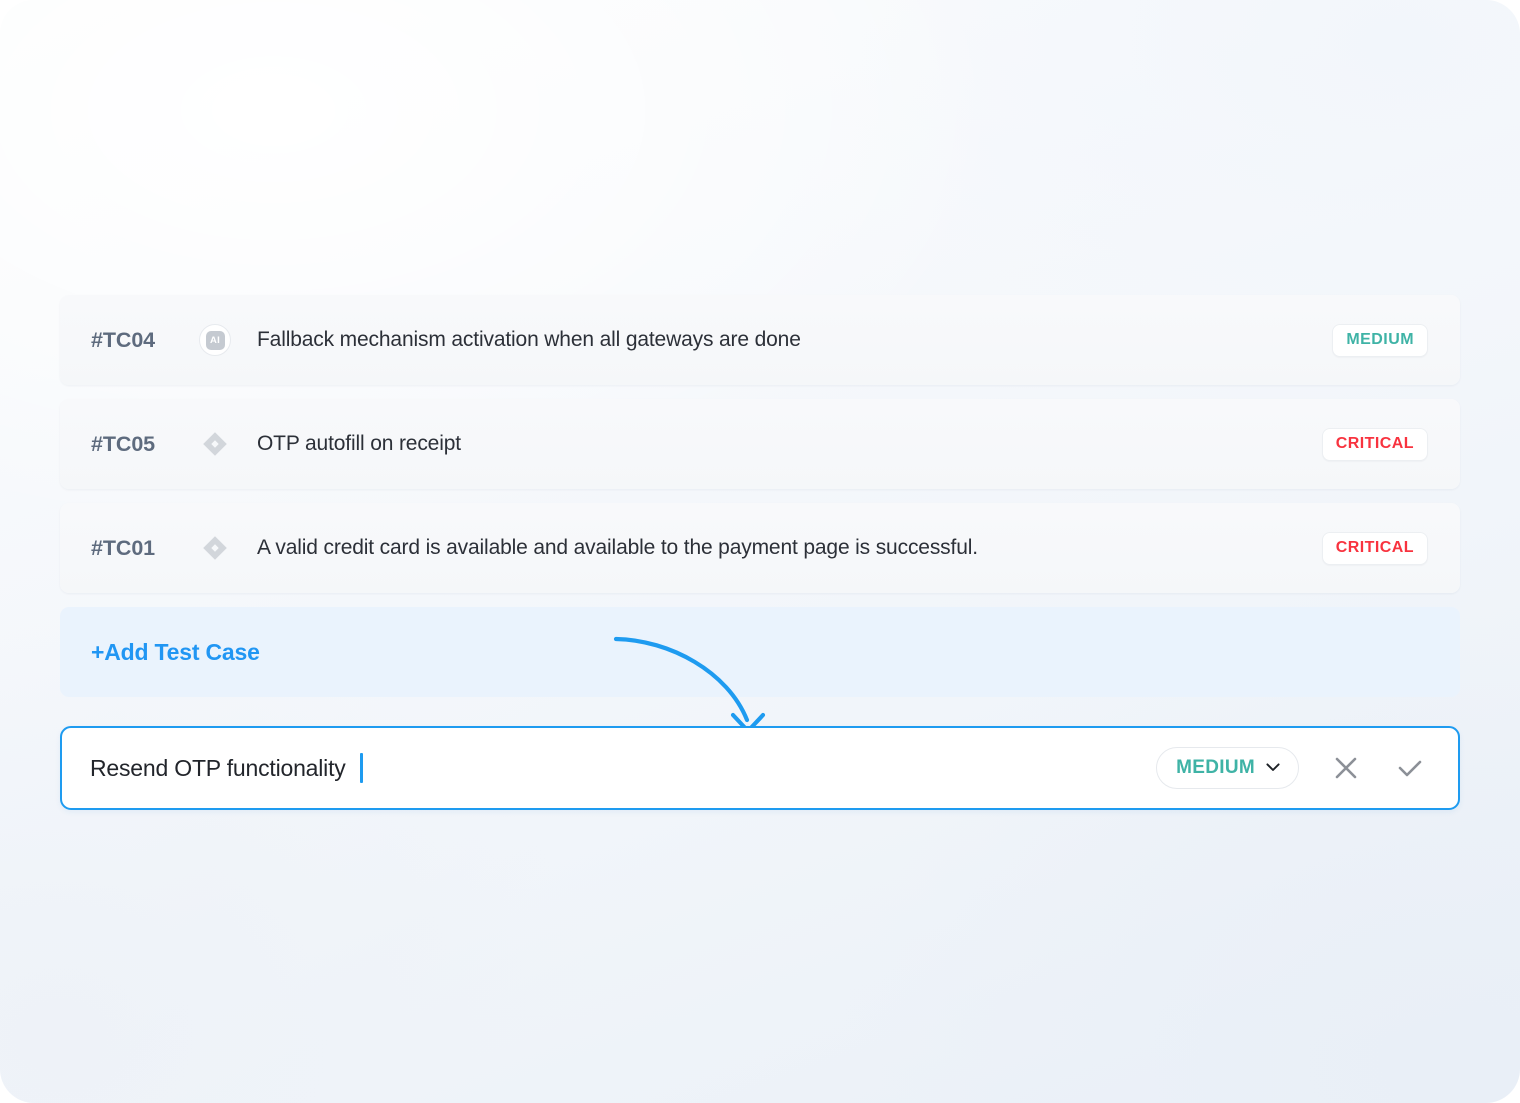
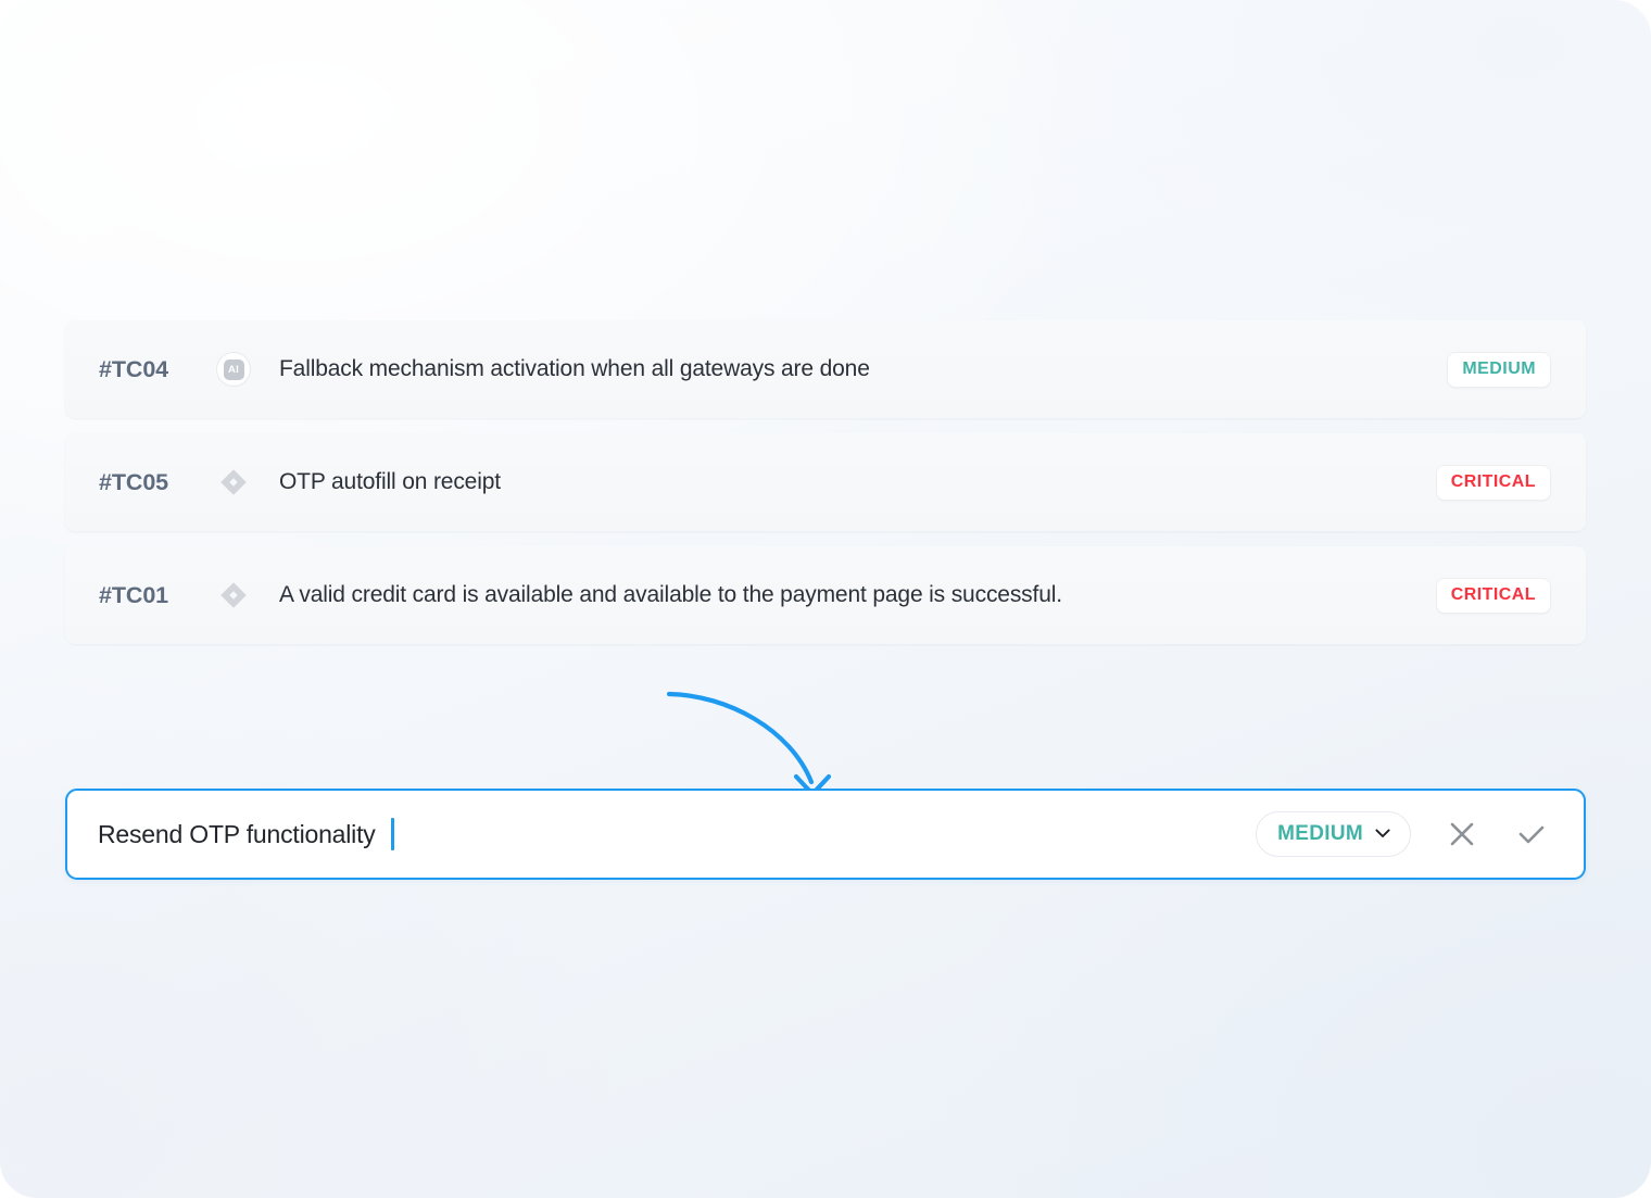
  #TC04
  AI
  Fallback mechanism activation when all gateways are done
  MEDIUM
  #TC05
  OTP autofill on receipt
  CRITICAL
  #TC01
  A valid credit card is available and available to the payment page is successful.
  CRITICAL
- +Add Test Case
  Resend OTP functionality
  MEDIUM
